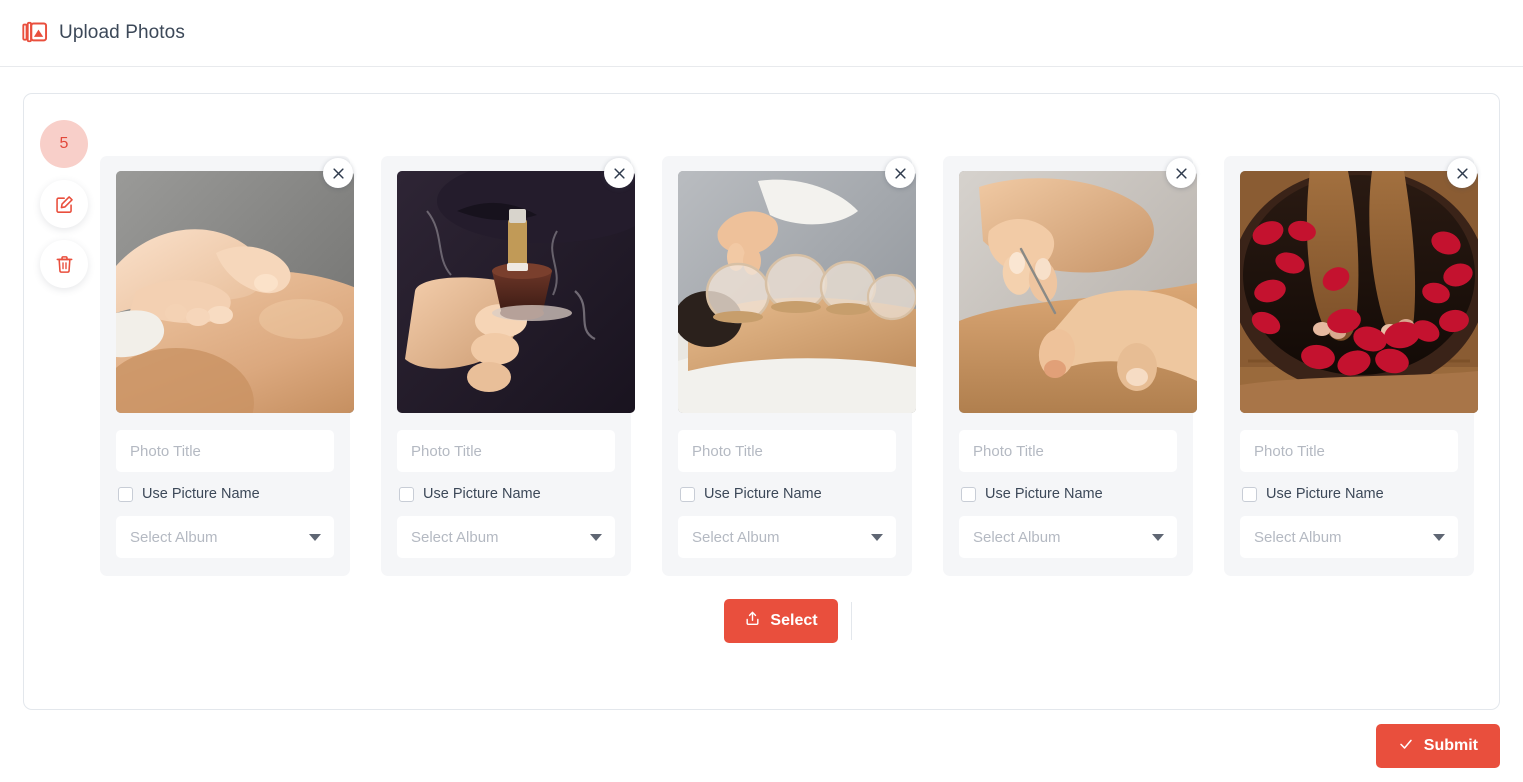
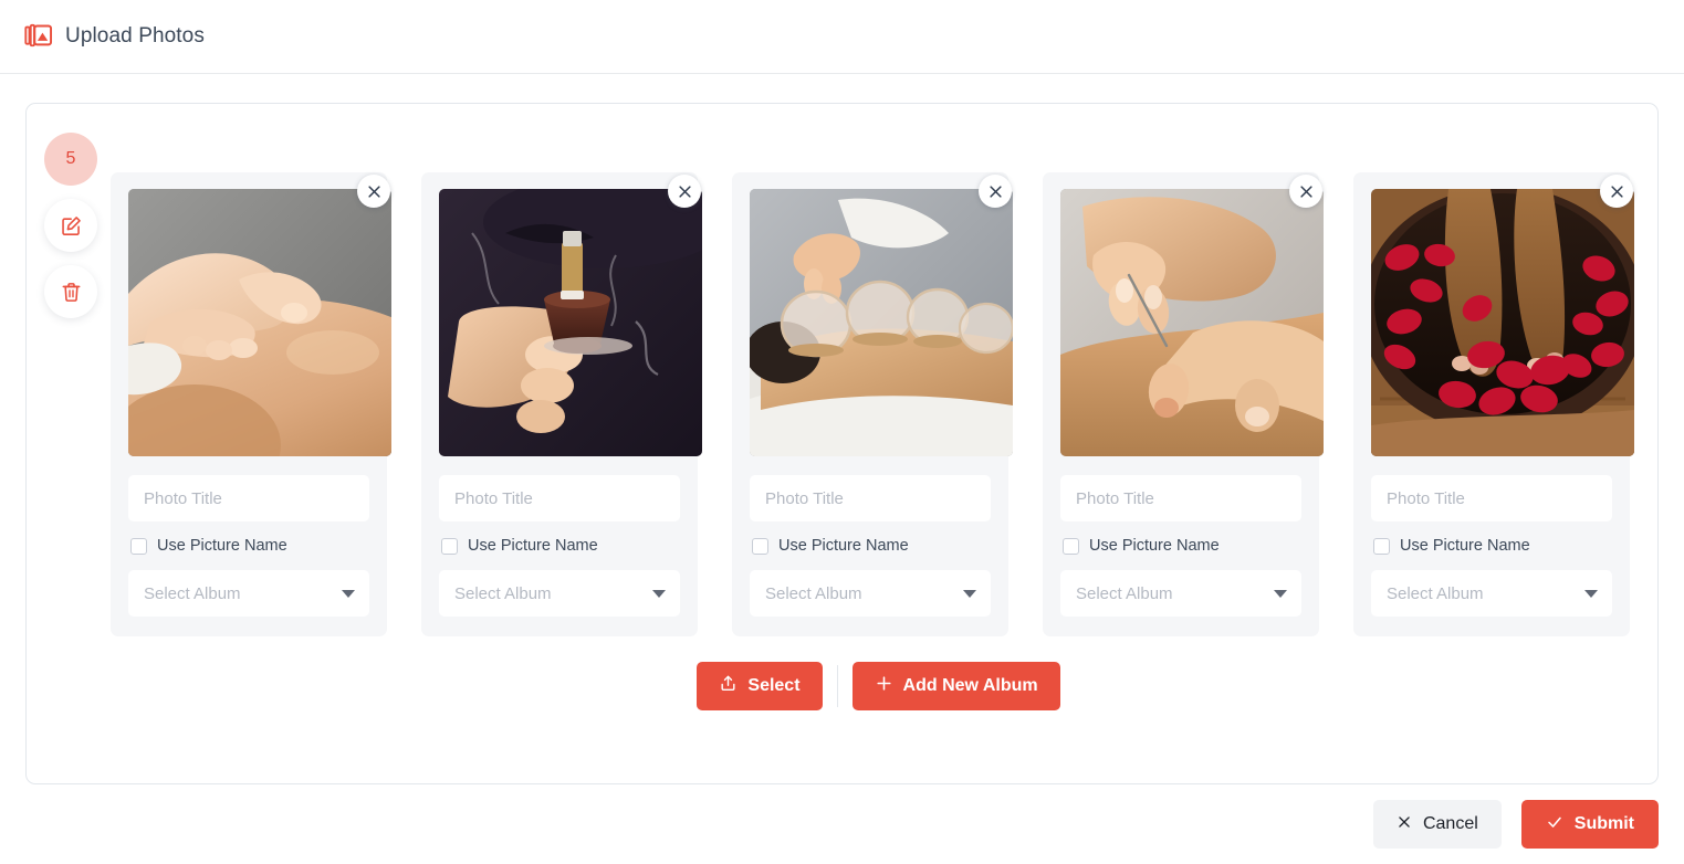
  Upload Photos
  5
  Photo Title
  Use Picture Name
  Select Album
  Photo Title
  Use Picture Name
  Select Album
  Photo Title
  Use Picture Name
  Select Album
  Photo Title
  Use Picture Name
  Select Album
  Photo Title
  Use Picture Name
  Select Album
  Select
+ Add New Album
+ Cancel
  Submit
